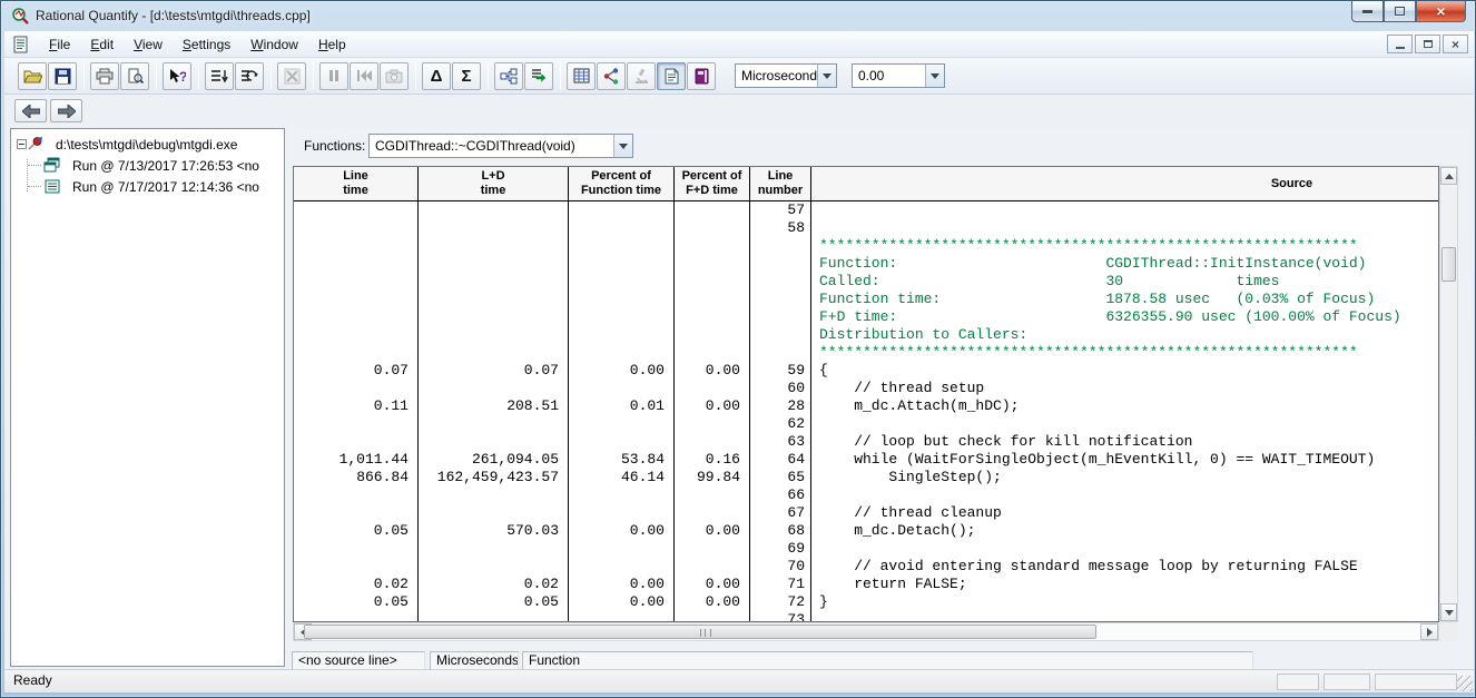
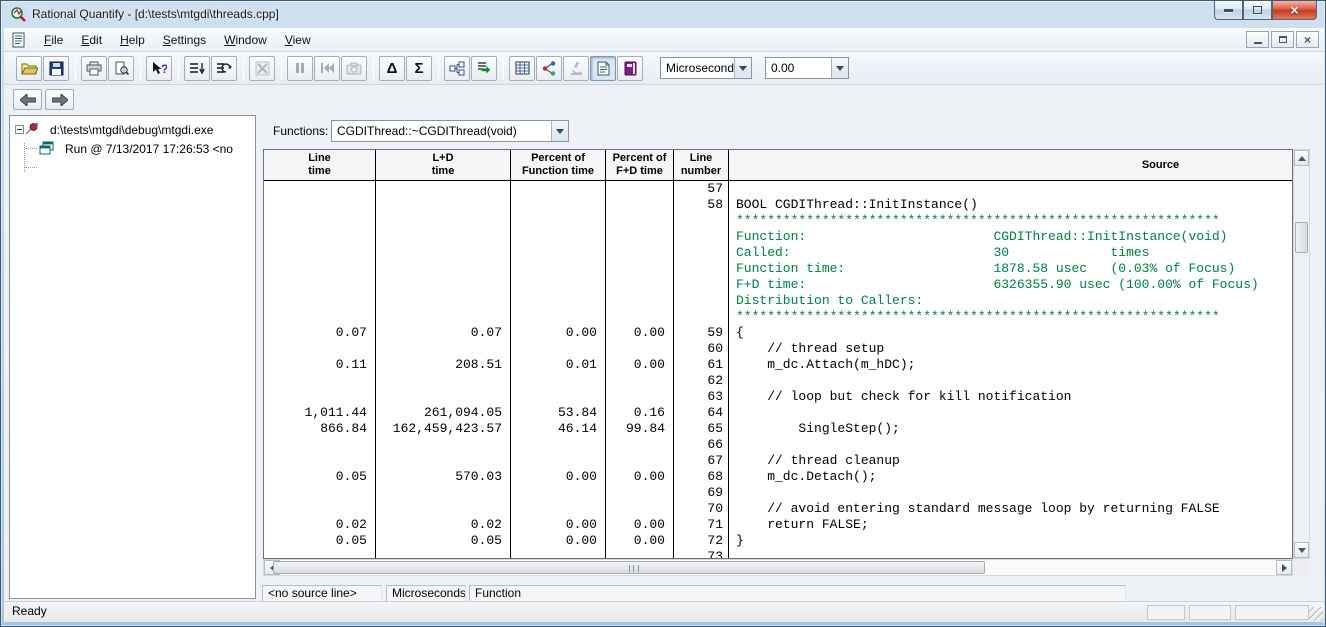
  Rational Quantify - [d:\tests\mtgdi\threads.cpp]
  ×
  File
  Edit
- View
+ Help
  Settings
  Window
- Help
+ View
  ×
  ?
  Δ
  Σ
  Microsecond
  0.00
  d:\tests\mtgdi\debug\mtgdi.exe
  Run @ 7/13/2017 17:26:53 <no
- Run @ 7/17/2017 12:14:36 <no
  Functions:
  CGDIThread::~CGDIThread(void)
  Line
  time
  L+D
  time
  Percent of
  Function time
  Percent of
  F+D time
  Line
  number
  Source
  57
  58
+ BOOL CGDIThread::InitInstance()
  **************************************************************
  Function: CGDIThread::InitInstance(void)
  Called: 30 times
  Function time: 1878.58 usec (0.03% of Focus)
  F+D time: 6326355.90 usec (100.00% of Focus)
  Distribution to Callers:
  **************************************************************
  0.07
  0.07
  0.00
  0.00
  59
  {
  60
  // thread setup
  0.11
  208.51
  0.01
  0.00
- 28
+ 61
  m_dc.Attach(m_hDC);
  62
  63
  // loop but check for kill notification
  1,011.44
  261,094.05
  53.84
  0.16
  64
- while (WaitForSingleObject(m_hEventKill, 0) == WAIT_TIMEOUT)
  866.84
  162,459,423.57
  46.14
  99.84
  65
  SingleStep();
  66
  67
  // thread cleanup
  0.05
  570.03
  0.00
  0.00
  68
  m_dc.Detach();
  69
  70
  // avoid entering standard message loop by returning FALSE
  0.02
  0.02
  0.00
  0.00
  71
  return FALSE;
  0.05
  0.05
  0.00
  0.00
  72
  }
  73
  <no source line>
  Microseconds
  Function
  Ready
